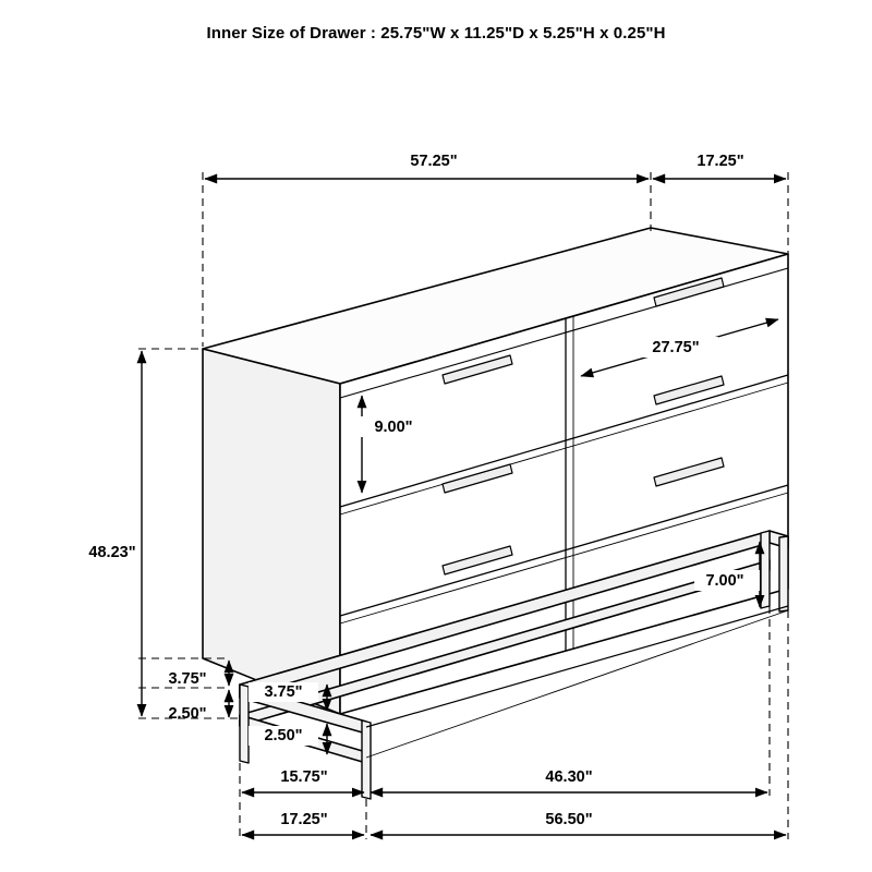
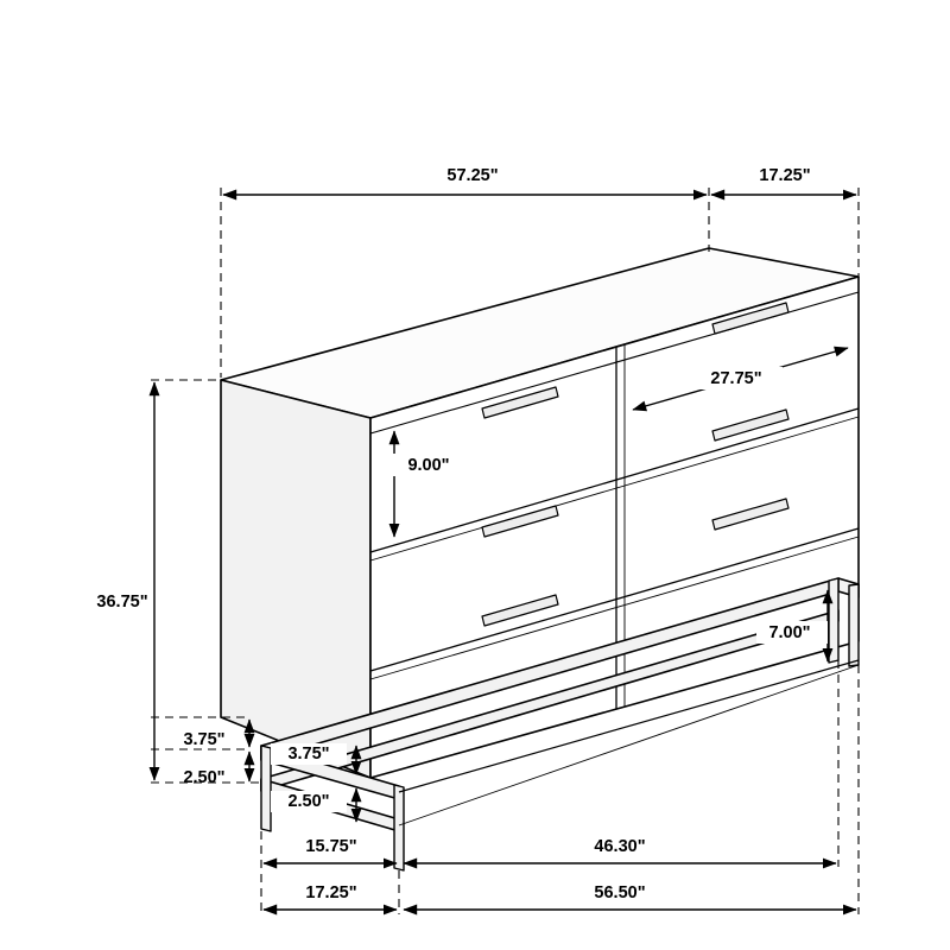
- Inner Size of Drawer : 25.75"W x 11.25"D x 5.25"H x 0.25"H
  57.25"
  17.25"
  27.75"
  9.00"
- 48.23"
+ 36.75"
  7.00"
  3.75"
  3.75"
  2.50"
  2.50"
  15.75"
  46.30"
  17.25"
  56.50"
